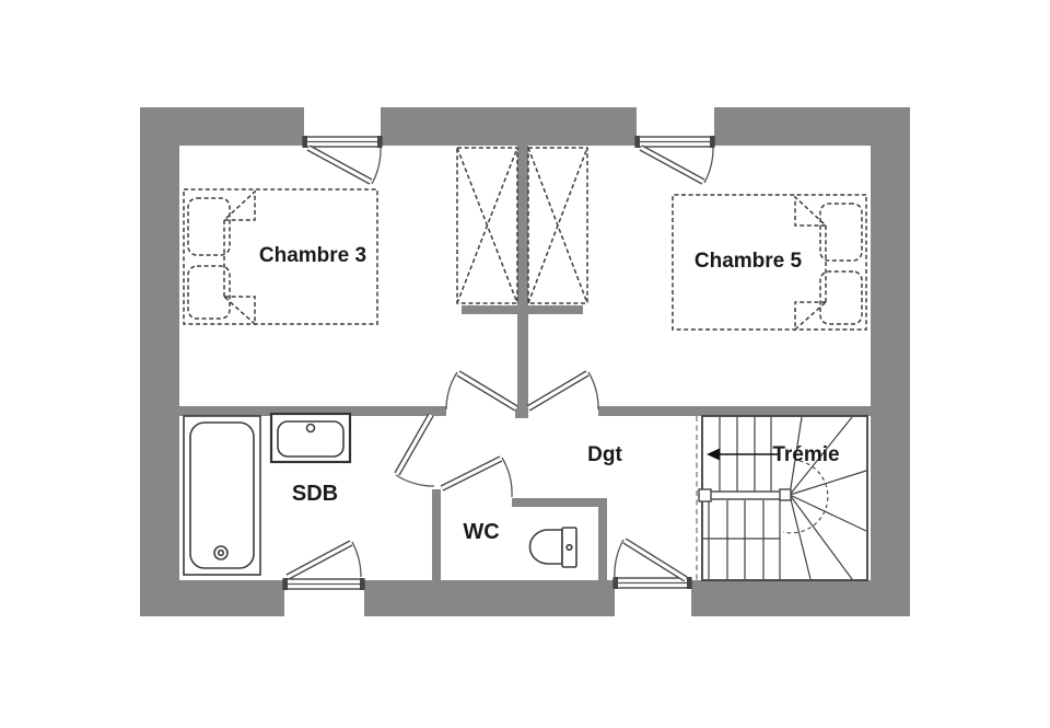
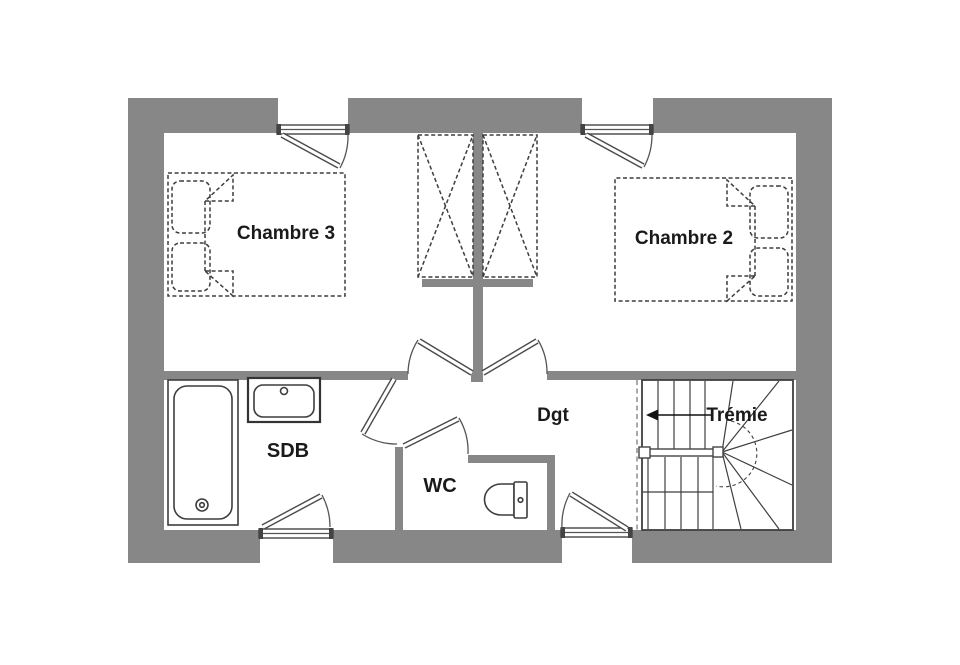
  Chambre 3
- Chambre 5
+ Chambre 2
  SDB
  WC
  Dgt
  Trémie
